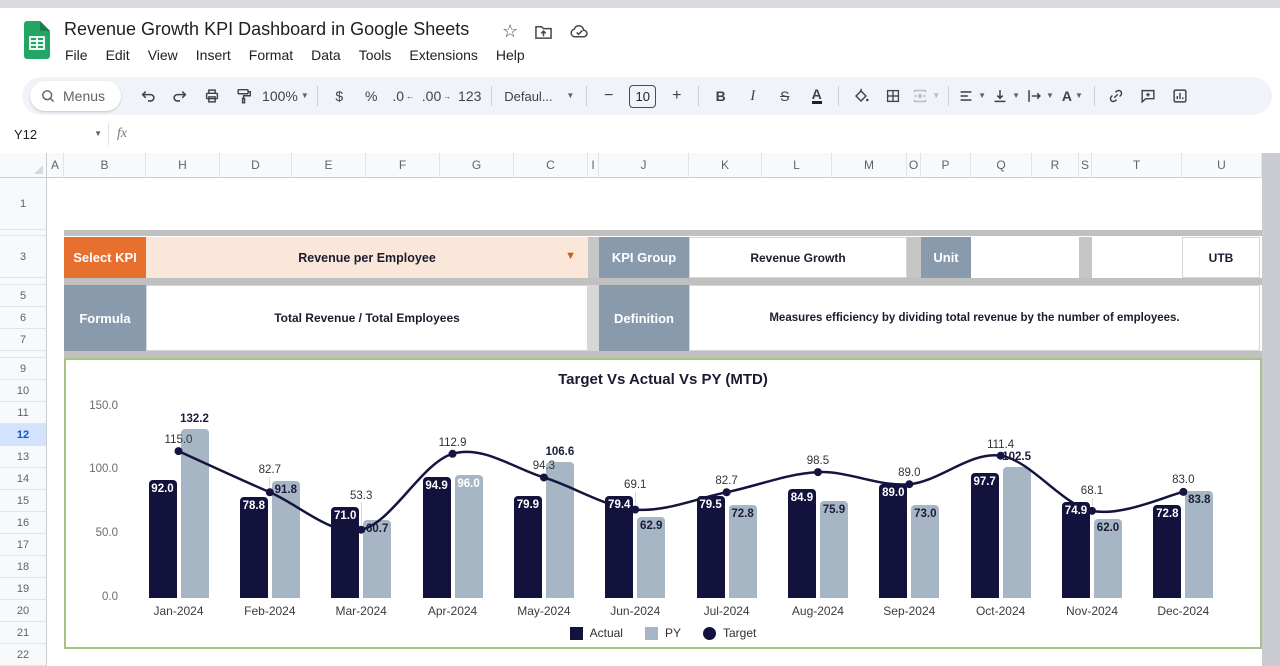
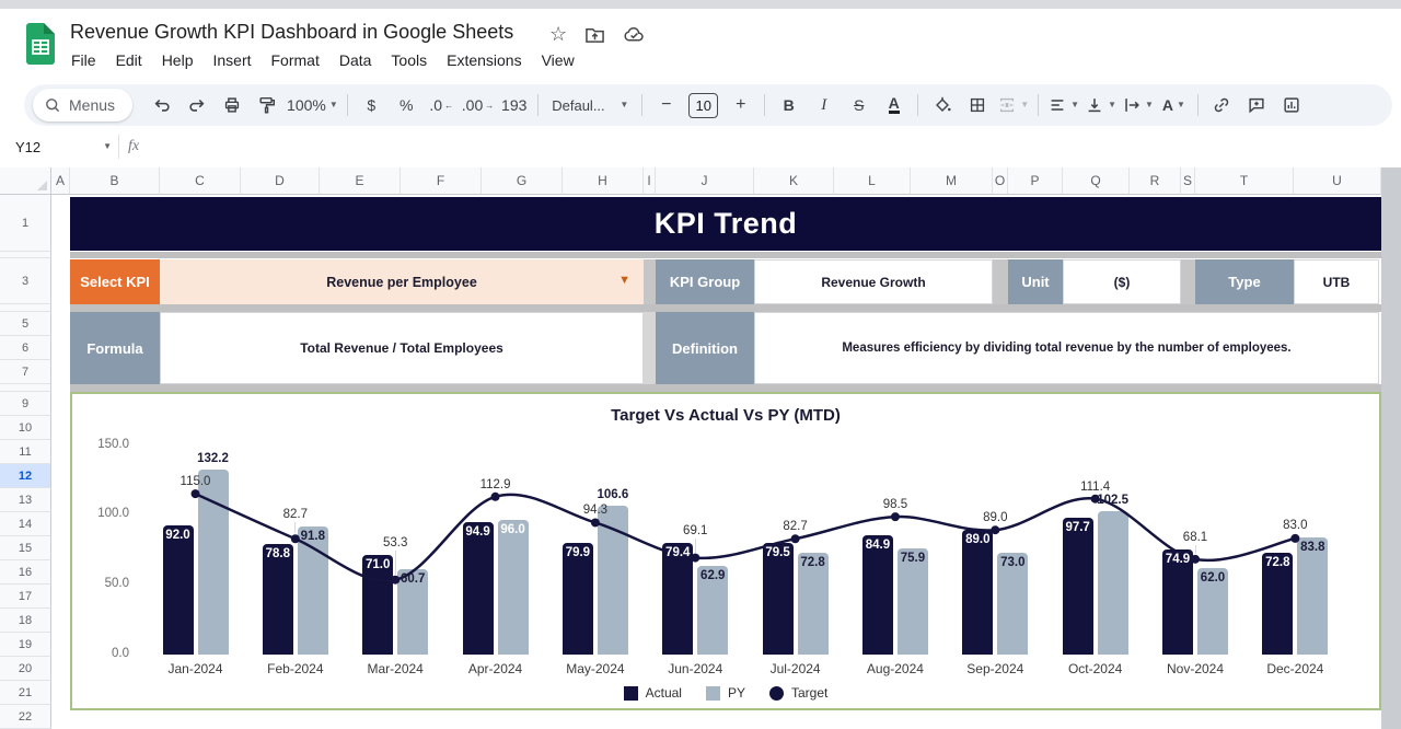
  Revenue Growth KPI Dashboard in Google Sheets
  ☆
  File
  Edit
- View
+ Help
  Insert
  Format
  Data
  Tools
  Extensions
- Help
+ View
  Menus
  100%
  ▼
  $
  %
  .0
  ←
  .00
  →
- 123
+ 193
  Defaul...
  ▼
  −
  10
  +
  B
  I
  S
  A
  ▼
  ▼
  ▼
  ▼
  A
  ▼
  Y12
  ▼
  fx
  A
  B
- H
+ C
  D
  E
  F
  G
- C
+ H
  I
  J
  K
  L
  M
  O
  P
  Q
  R
  S
  T
  U
  1
  3
  5
  6
  7
  9
  10
  11
  12
  13
  14
  15
  16
  17
  18
  19
  20
  21
  22
+ KPI Trend
  Select KPI
  Revenue per Employee
  ▼
  KPI Group
  Revenue Growth
  Unit
+ ($)
+ Type
  UTB
  Formula
  Total Revenue / Total Employees
  Definition
  Measures efficiency by dividing total revenue by the number of employees.
  Target Vs Actual Vs PY (MTD)
  0.0
  50.0
  100.0
  150.0
  Jan-2024
  Feb-2024
  Mar-2024
  Apr-2024
  May-2024
  Jun-2024
  Jul-2024
  Aug-2024
  Sep-2024
  Oct-2024
  Nov-2024
  Dec-2024
  92.0
  132.2
  115.0
  78.8
  91.8
  82.7
  71.0
  60.7
  53.3
  94.9
  96.0
  112.9
  79.9
  106.6
  94.3
  79.4
  62.9
  69.1
  79.5
  72.8
  82.7
  84.9
  75.9
  98.5
  89.0
  73.0
  89.0
  97.7
  102.5
  111.4
  74.9
  62.0
  68.1
  72.8
  83.8
  83.0
  Actual
  PY
  Target
